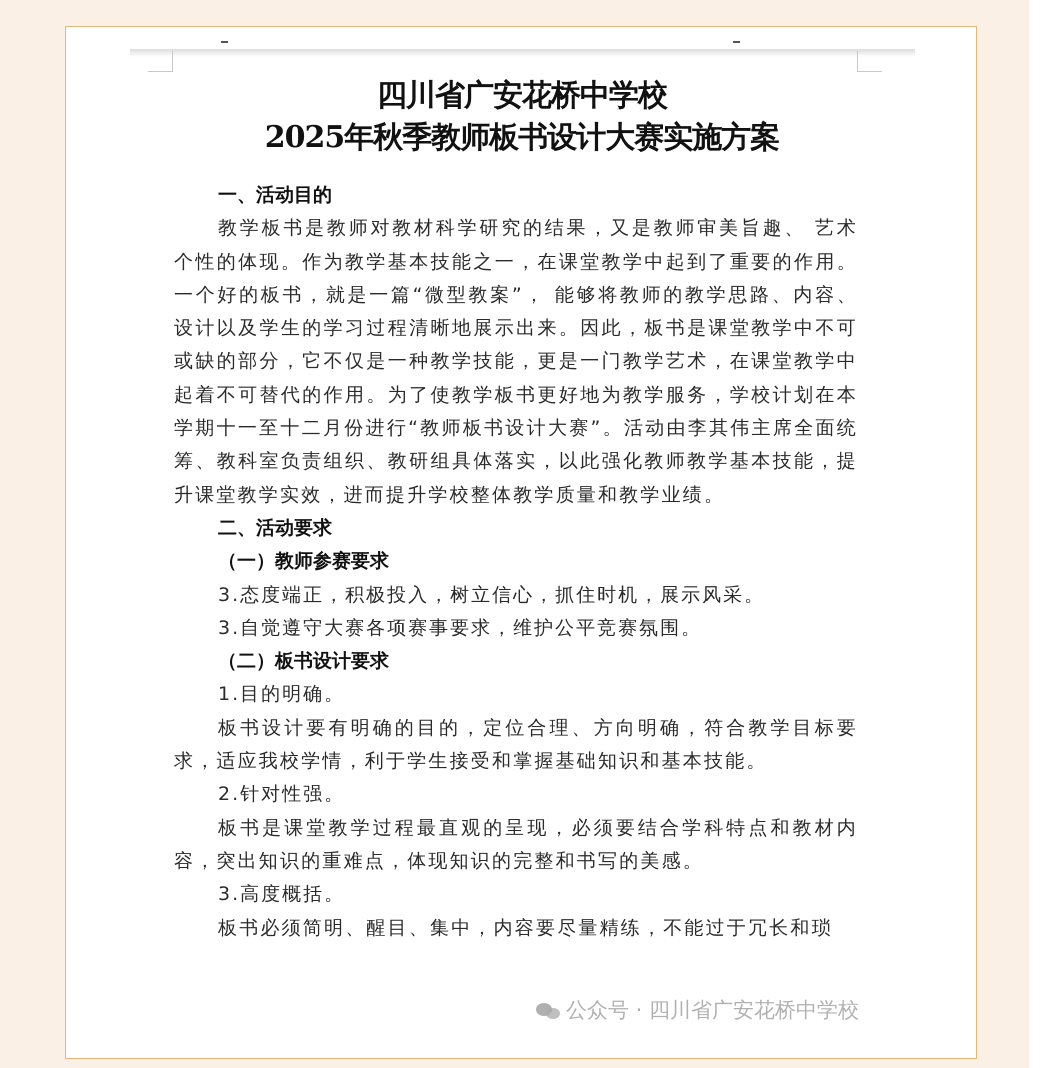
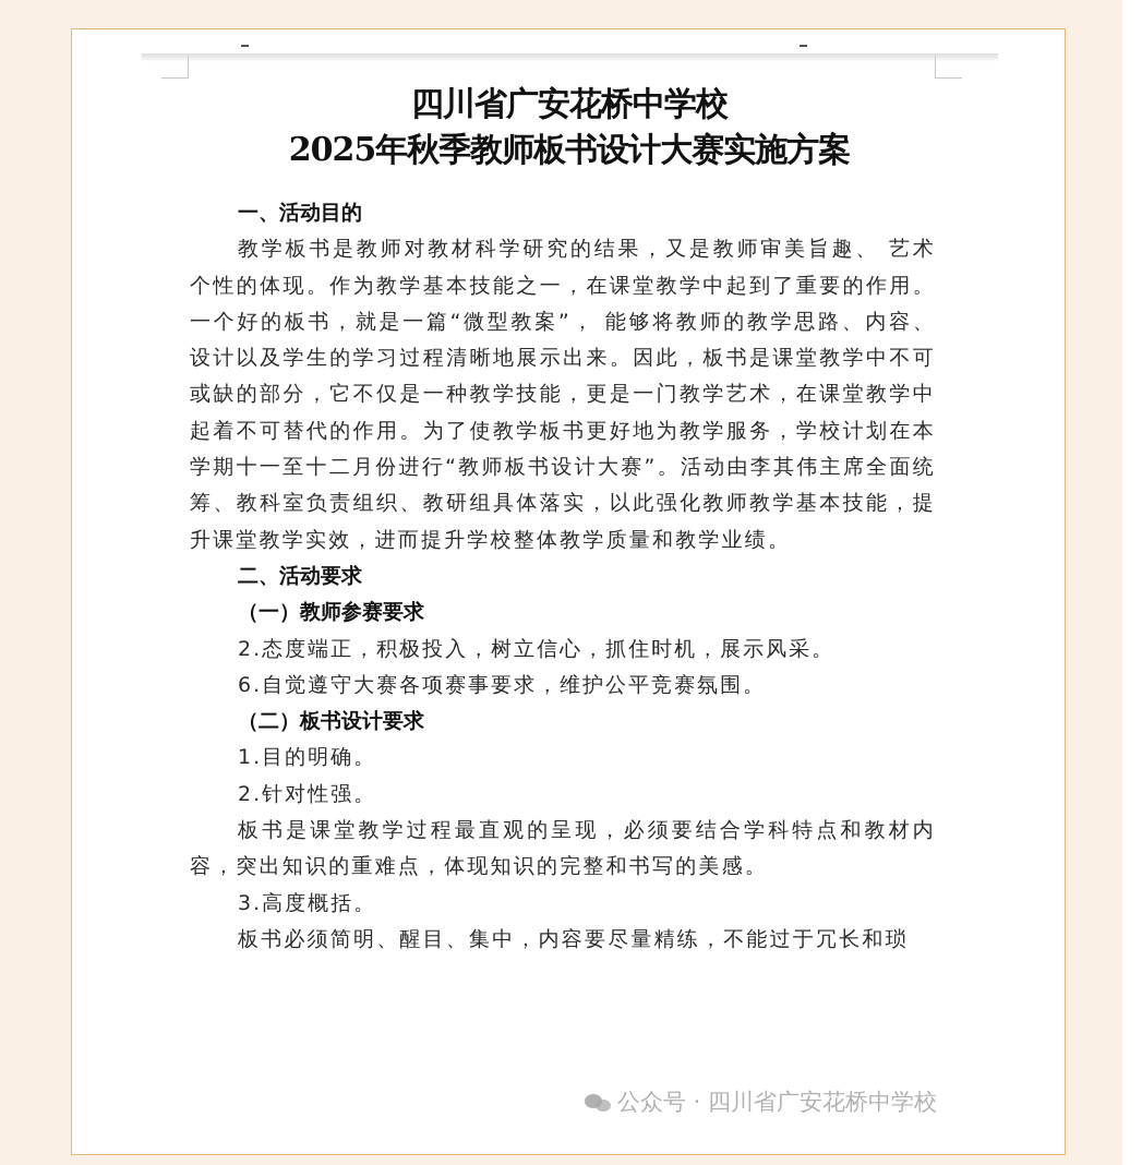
  四川省广安花桥中学校
  2025年秋季教师板书设计大赛实施方案
  一、活动目的
  教学板书是教师对教材科学研究的结果，又是教师审美旨趣、 艺术个性的体现。作为教学基本技能之一，在课堂教学中起到了重要的作用。一个好的板书，就是一篇“微型教案”， 能够将教师的教学思路、内容、设计以及学生的学习过程清晰地展示出来。因此，板书是课堂教学中不可或缺的部分，它不仅是一种教学技能，更是一门教学艺术，在课堂教学中起着不可替代的作用。为了使教学板书更好地为教学服务，学校计划在本学期十一至十二月份进行“教师板书设计大赛”。活动由李其伟主席全面统筹、教科室负责组织、教研组具体落实，以此强化教师教学基本技能，提升课堂教学实效，进而提升学校整体教学质量和教学业绩。
  二、活动要求
  （一）教师参赛要求
- 3.态度端正，积极投入，树立信心，抓住时机，展示风采。
+ 2.态度端正，积极投入，树立信心，抓住时机，展示风采。
- 3.自觉遵守大赛各项赛事要求，维护公平竞赛氛围。
+ 6.自觉遵守大赛各项赛事要求，维护公平竞赛氛围。
  （二）板书设计要求
  1.目的明确。
- 板书设计要有明确的目的，定位合理、方向明确，符合教学目标要求，适应我校学情，利于学生接受和掌握基础知识和基本技能。
  2.针对性强。
  板书是课堂教学过程最直观的呈现，必须要结合学科特点和教材内容，突出知识的重难点，体现知识的完整和书写的美感。
  3.高度概括。
  板书必须简明、醒目、集中，内容要尽量精练，不能过于冗长和琐
  公众号 · 四川省广安花桥中学校
